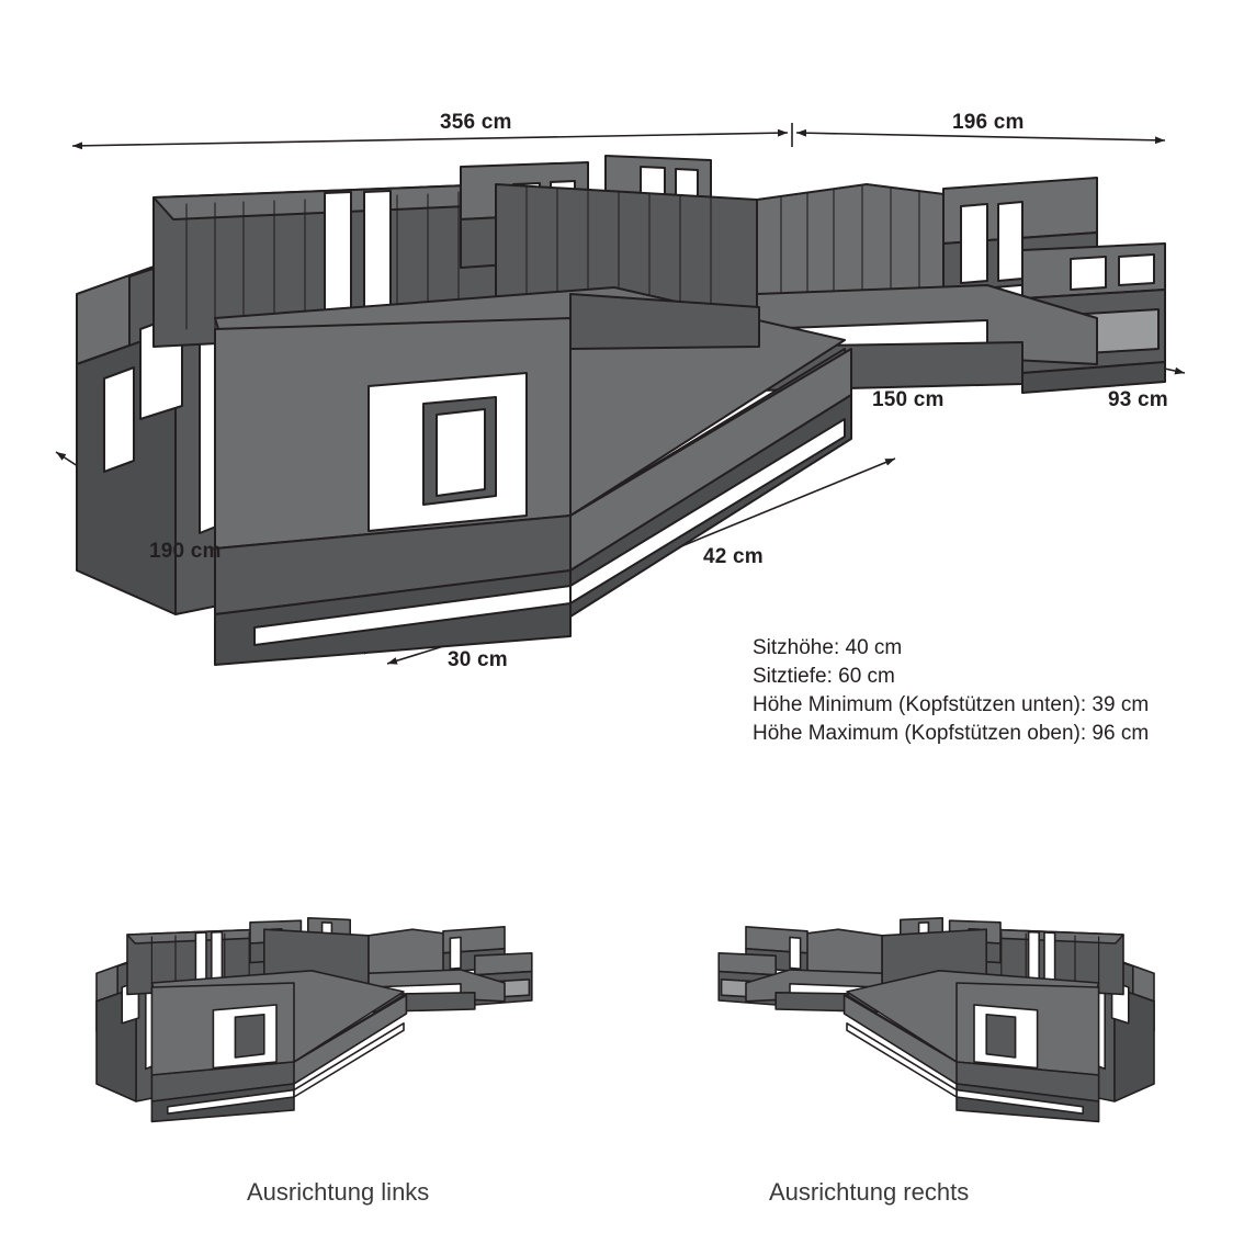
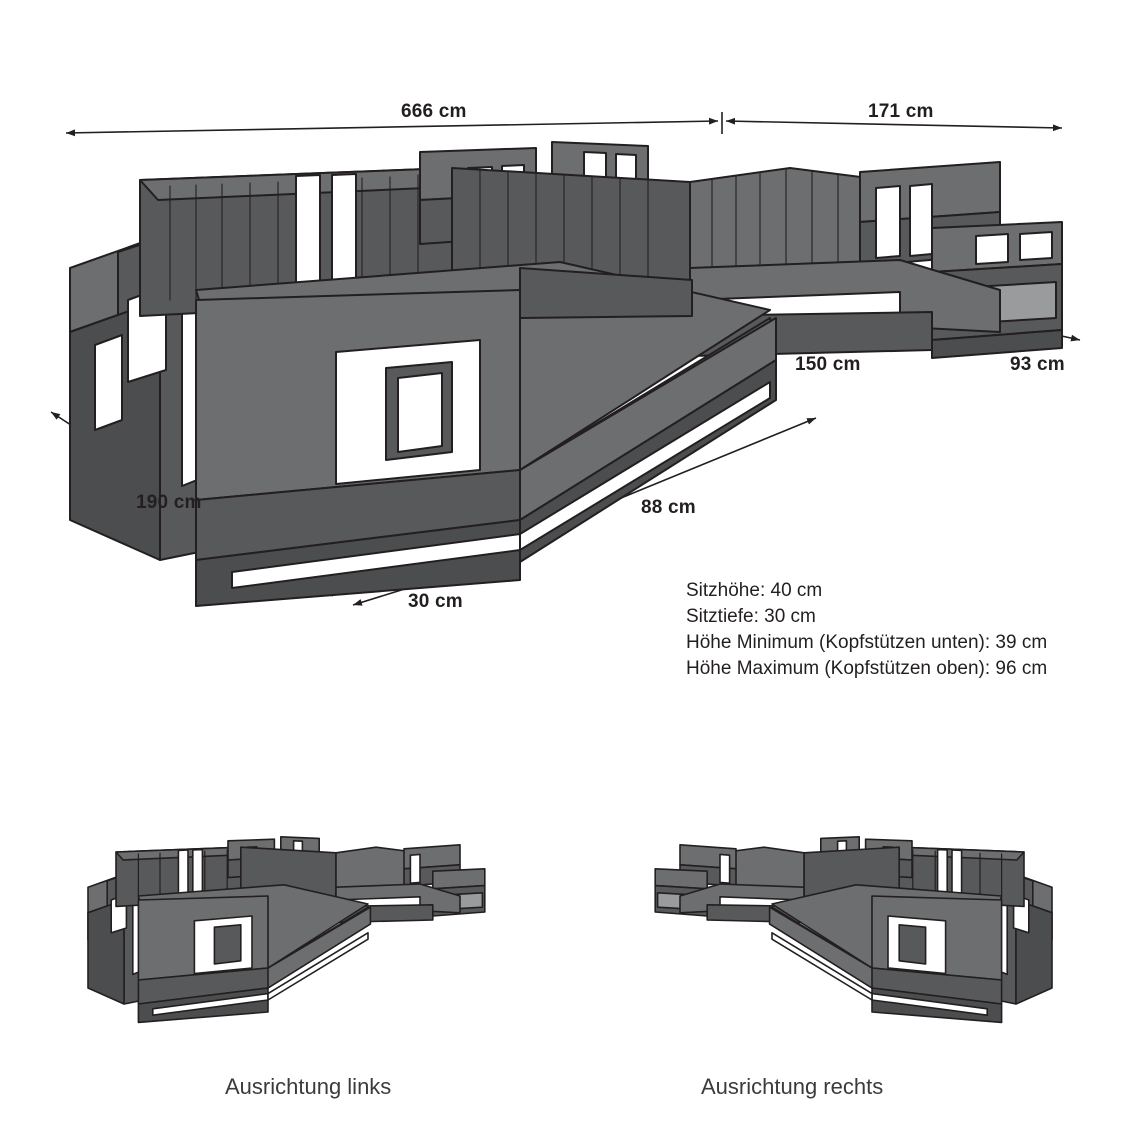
- 356 cm
+ 666 cm
- 196 cm
+ 171 cm
  93 cm
  150 cm
  190 cm
- 42 cm
+ 88 cm
  30 cm
  Sitzhöhe: 40 cm
- Sitztiefe: 60 cm
+ Sitztiefe: 30 cm
  Höhe Minimum (Kopfstützen unten): 39 cm
  Höhe Maximum (Kopfstützen oben): 96 cm
  Ausrichtung links
  Ausrichtung rechts
